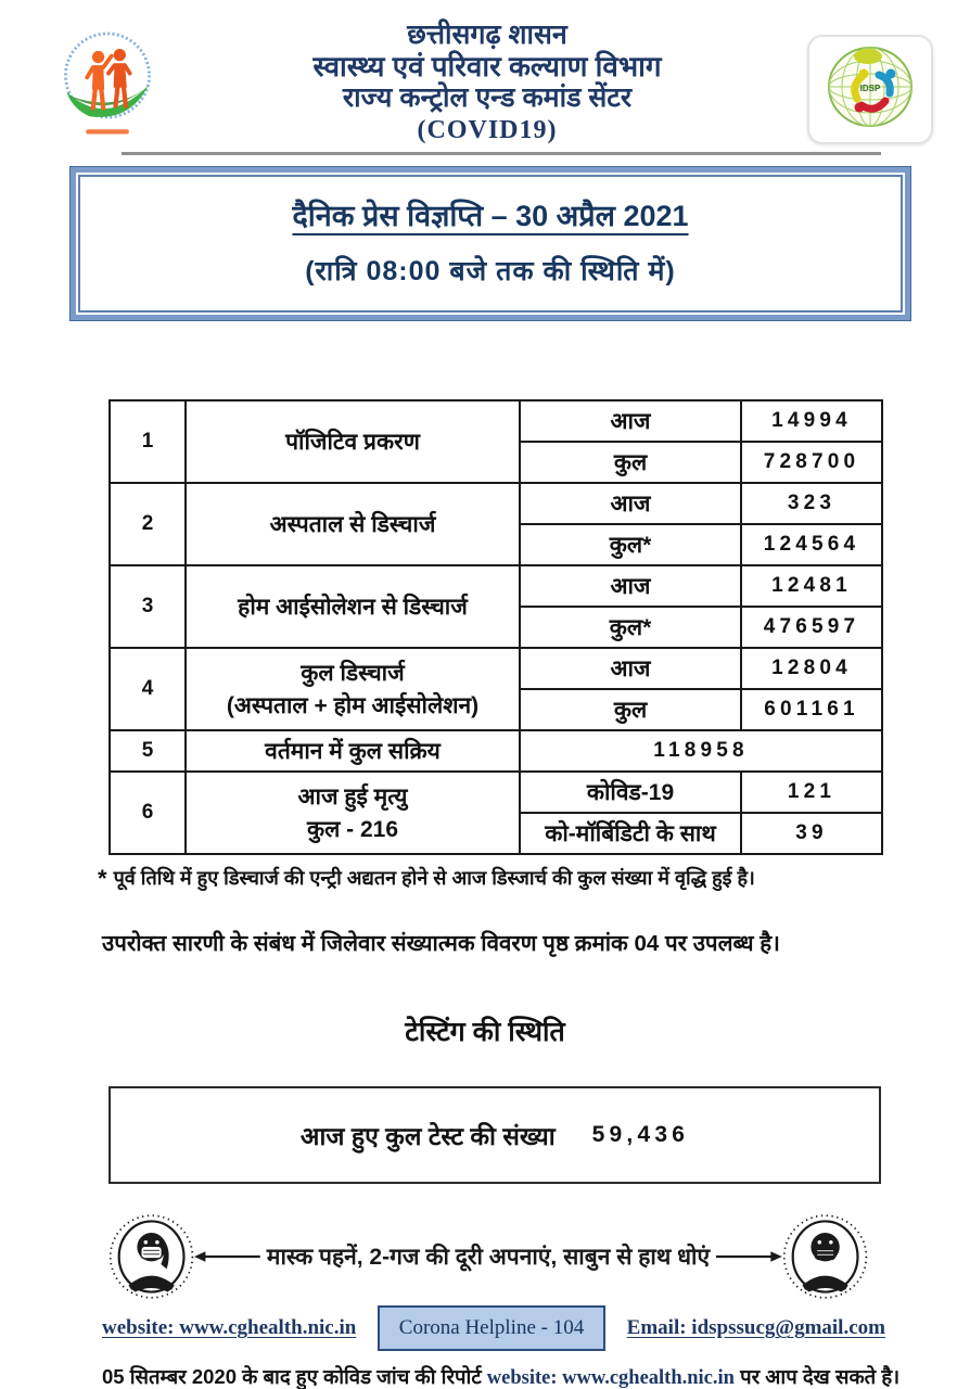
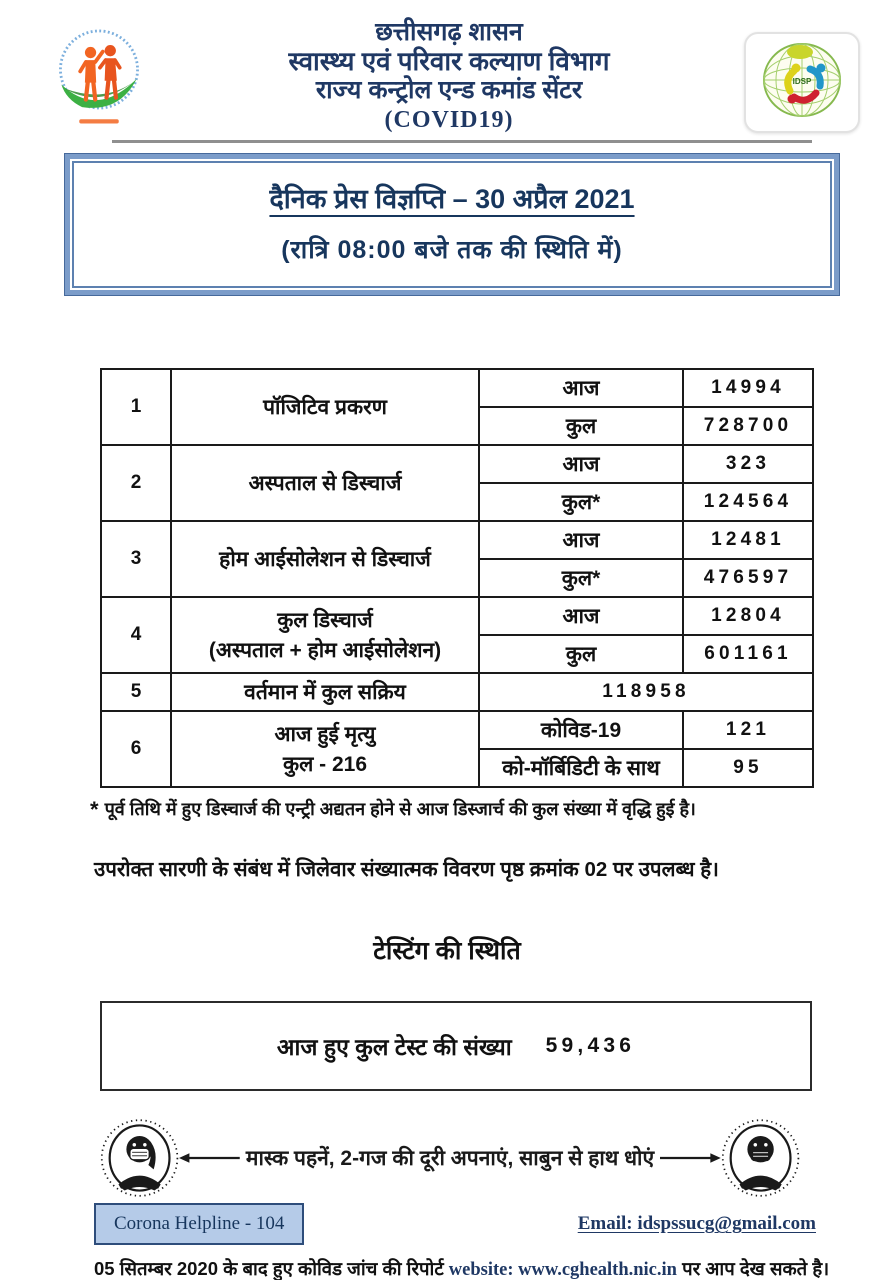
  छत्तीसगढ़ शासन
  स्वास्थ्य एवं परिवार कल्याण विभाग
  राज्य कन्ट्रोल एन्ड कमांड सेंटर
  (COVID19)
  IDSP
  दैनिक प्रेस विज्ञप्ति – 30 अप्रैल 2021
  (रात्रि 08:00 बजे तक की स्थिति में)
  1	पॉजिटिव प्रकरण	आज	14994
  कुल	728700
  2	अस्पताल से डिस्चार्ज	आज	323
  कुल*	124564
  3	होम आईसोलेशन से डिस्चार्ज	आज	12481
  कुल*	476597
  4	कुल डिस्चार्ज (अस्पताल + होम आईसोलेशन)	आज	12804
  कुल	601161
  5	वर्तमान में कुल सक्रिय	118958
  6	आज हुई मृत्यु कुल - 216	कोविड-19	121
- को-मॉर्बिडिटी के साथ	39
+ को-मॉर्बिडिटी के साथ	95
  * पूर्व तिथि में हुए डिस्चार्ज की एन्ट्री अद्यतन होने से आज डिस्जार्च की कुल संख्या में वृद्धि हुई है।
- उपरोक्त सारणी के संबंध में जिलेवार संख्यात्मक विवरण पृष्ठ क्रमांक 04 पर उपलब्ध है।
+ उपरोक्त सारणी के संबंध में जिलेवार संख्यात्मक विवरण पृष्ठ क्रमांक 02 पर उपलब्ध है।
  टेस्टिंग की स्थिति
  आज हुए कुल टेस्ट की संख्या
  59,436
  मास्क पहनें, 2-गज की दूरी अपनाएं, साबुन से हाथ धोएं
- website: www.cghealth.nic.in
  Corona Helpline - 104
  Email: idspssucg@gmail.com
  05 सितम्बर 2020 के बाद हुए कोविड जांच की रिपोर्ट website: www.cghealth.nic.in पर आप देख सकते है।
